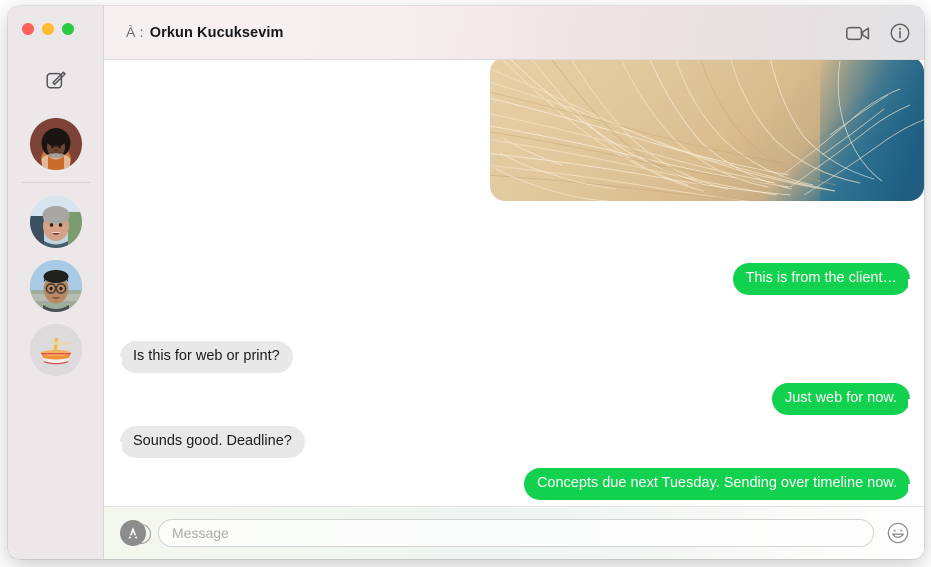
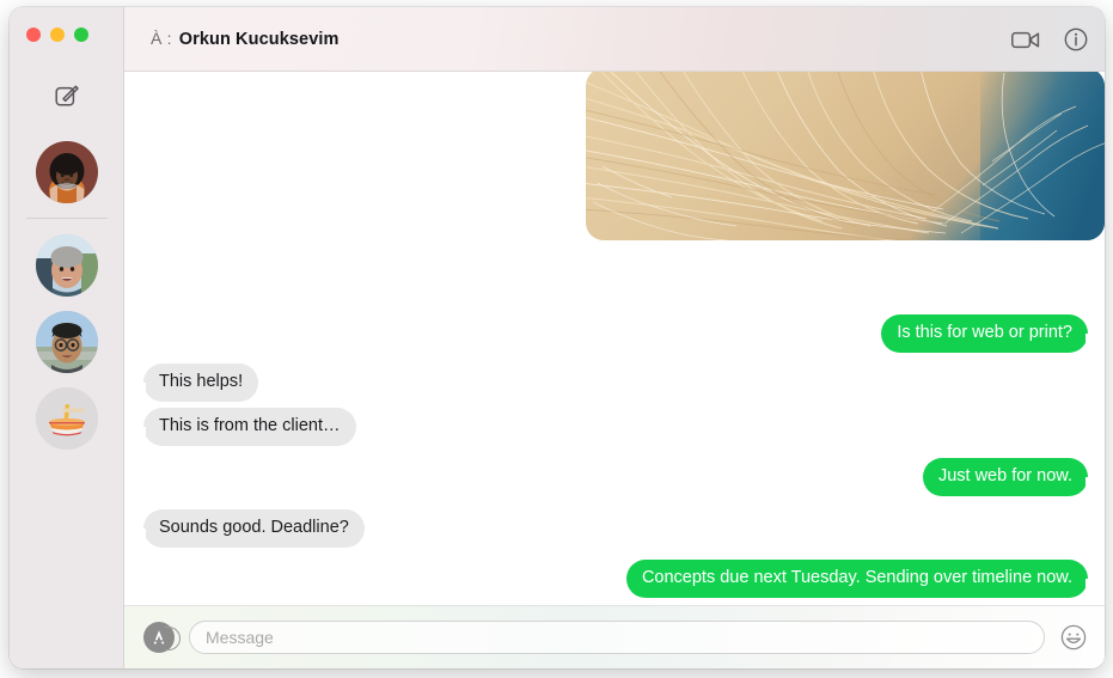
  À :
  Orkun Kucuksevim
- This is from the client…
+ Is this for web or print?
+ This helps!
- Is this for web or print?
+ This is from the client…
  Just web for now.
  Sounds good. Deadline?
  Concepts due next Tuesday. Sending over timeline now.
  Message
